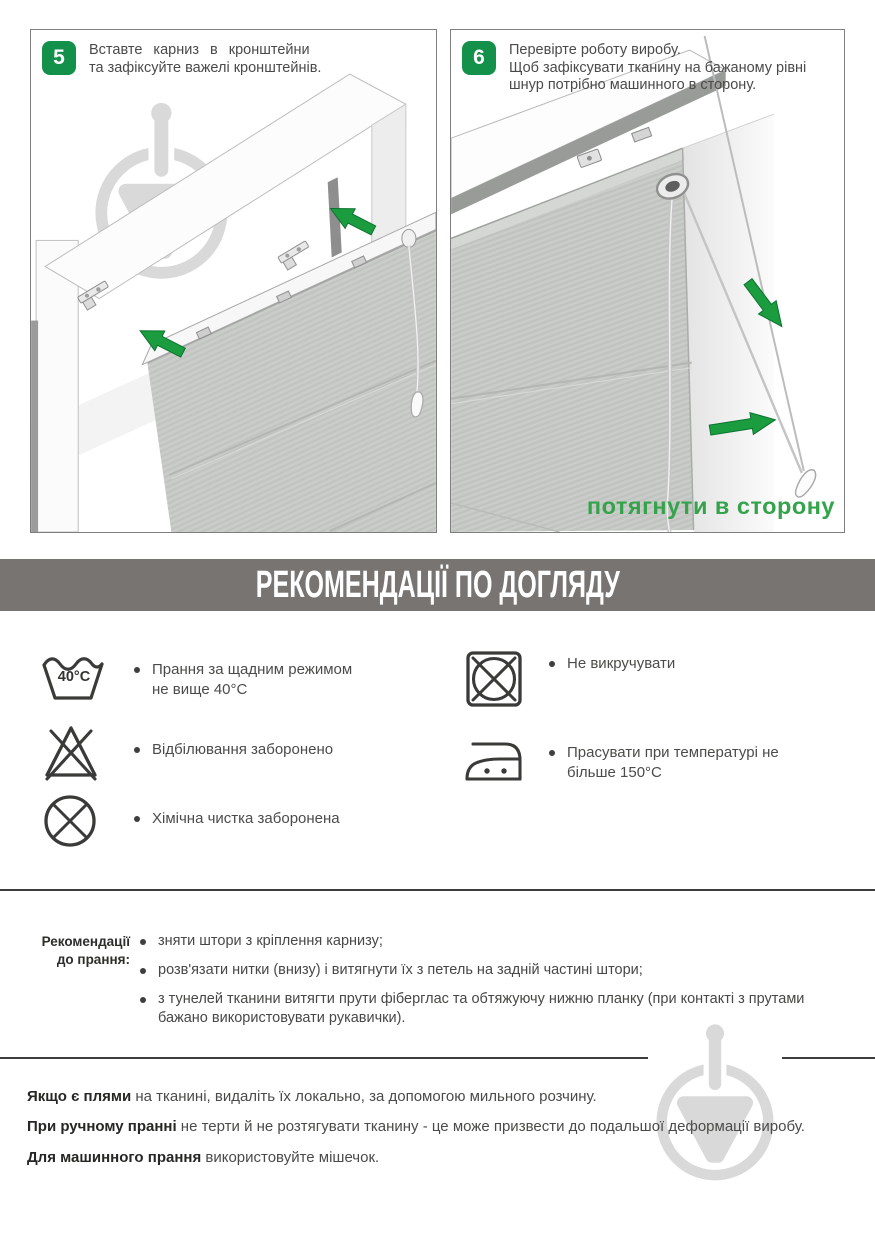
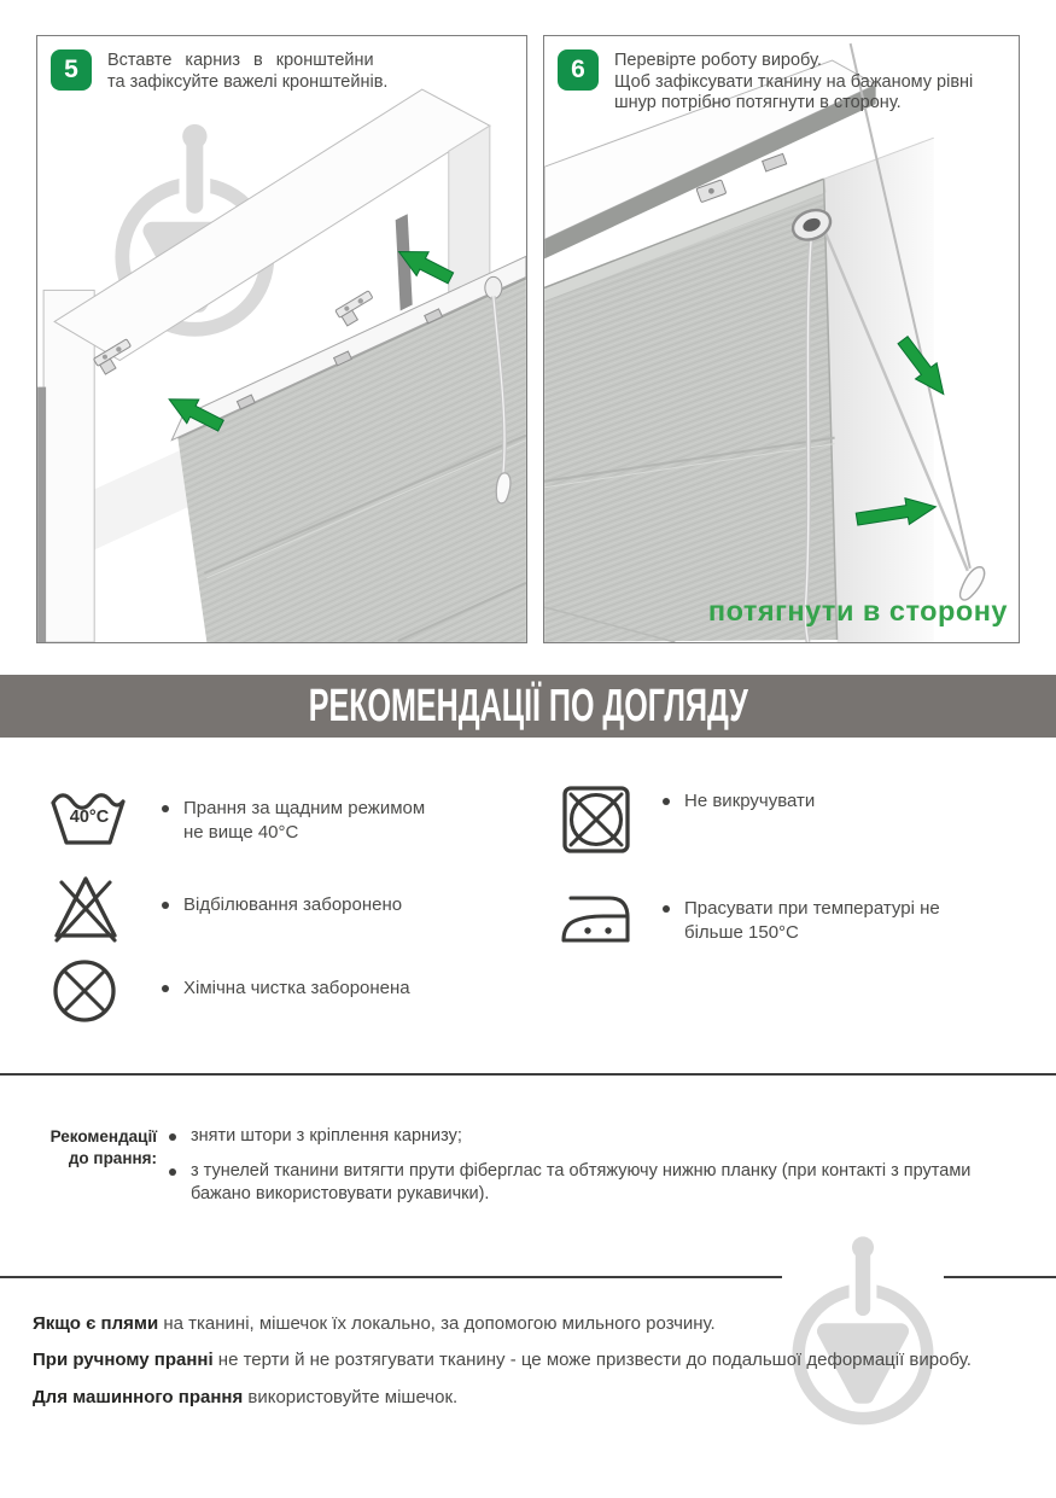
  5
  Вставте карниз в кронштейни
  та зафіксуйте важелі кронштейнів.
  6
  Перевірте роботу виробу.
  Щоб зафіксувати тканину на бажаному рівні
- шнур потрібно машинного в сторону.
+ шнур потрібно потягнути в сторону.
  потягнути в сторону
  РЕКОМЕНДАЦІЇ ПО ДОГЛЯДУ
  40°C
  Прання за щадним режимом не вище 40°С
  Відбілювання заборонено
  Хімічна чистка заборонена
  Не викручувати
  Прасувати при температурі не більше 150°С
  Рекомендації
  до прання:
  зняти штори з кріплення карнизу;
- розв'язати нитки (внизу) і витягнути їх з петель на задній частині штори;
  з тунелей тканини витягти прути фіберглас та обтяжуючу нижню планку (при контакті з прутами бажано використовувати рукавички).
- Якщо є плями на тканині, видаліть їх локально, за допомогою мильного розчину.
+ Якщо є плями на тканині, мішечок їх локально, за допомогою мильного розчину.
  При ручному пранні не терти й не розтягувати тканину - це може призвести до подальшої деформації виробу.
  Для машинного прання використовуйте мішечок.
